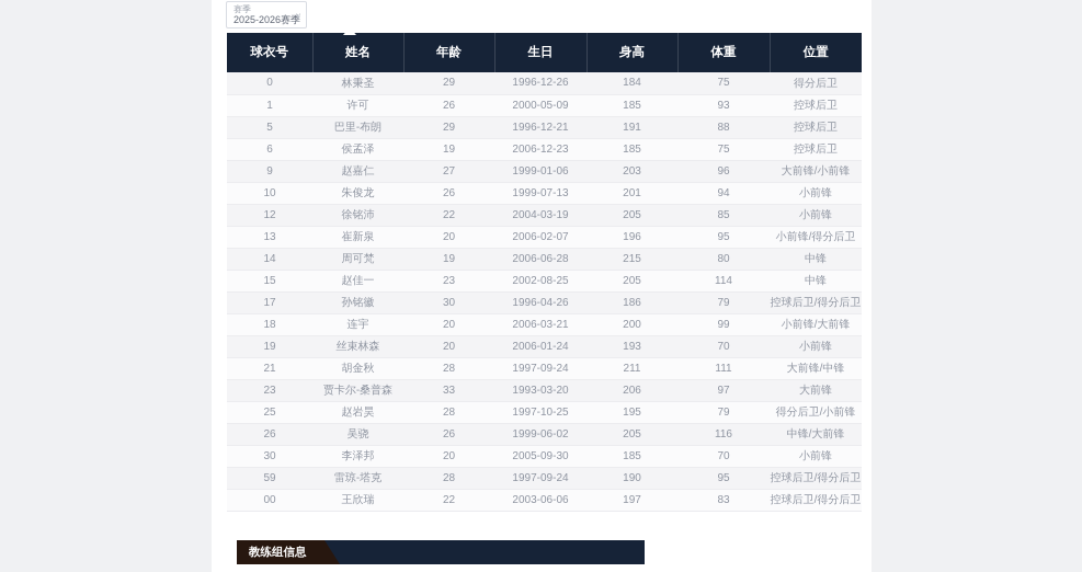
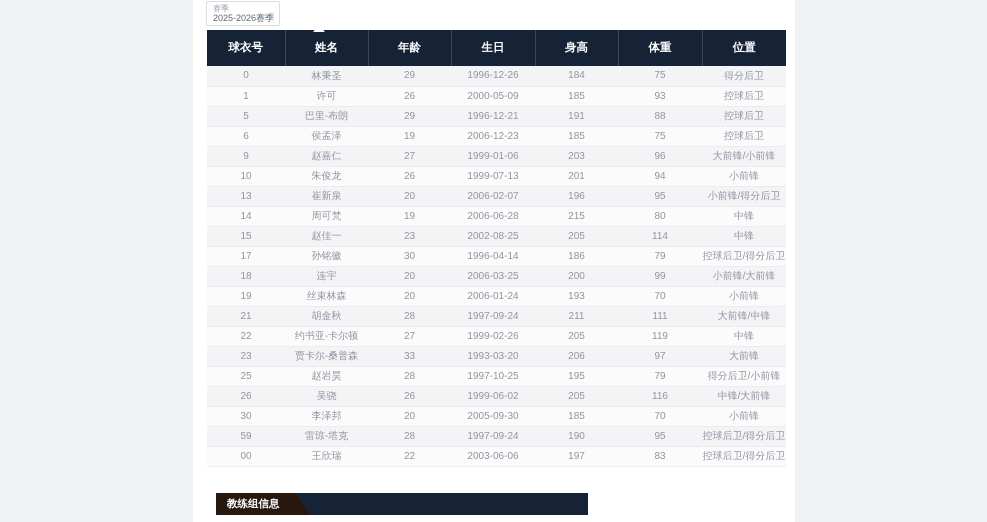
  赛季
  2025-2026赛
  ∨
  球衣号	姓名	年龄	生日	身高	体重	位置
  0	林秉圣	29	1996-12-26	184	75	得分后卫
  1	许可	26	2000-05-09	185	93	控球后卫
  5	巴里-布朗	29	1996-12-21	191	88	控球后卫
  6	侯孟泽	19	2006-12-23	185	75	控球后卫
  9	赵嘉仁	27	1999-01-06	203	96	大前锋/小前锋
  10	朱俊龙	26	1999-07-13	201	94	小前锋
- 12	徐铭沛	22	2004-03-19	205	85	小前锋
  13	崔新泉	20	2006-02-07	196	95	小前锋/得分后卫
  14	周可梵	19	2006-06-28	215	80	中锋
  15	赵佳一	23	2002-08-25	205	114	中锋
- 17	孙铭徽	30	1996-04-26	186	79	控球后卫/得分后卫
+ 17	孙铭徽	30	1996-04-14	186	79	控球后卫/得分后卫
- 18	连宇	20	2006-03-21	200	99	小前锋/大前锋
+ 18	连宇	20	2006-03-25	200	99	小前锋/大前锋
  19	丝束林森	20	2006-01-24	193	70	小前锋
  21	胡金秋	28	1997-09-24	211	111	大前锋/中锋
+ 22	约书亚-卡尔顿	27	1999-02-26	205	119	中锋
  23	贾卡尔-桑普森	33	1993-03-20	206	97	大前锋
  25	赵岩昊	28	1997-10-25	195	79	得分后卫/小前锋
  26	吴骁	26	1999-06-02	205	116	中锋/大前锋
  30	李泽邦	20	2005-09-30	185	70	小前锋
  59	雷琼-塔克	28	1997-09-24	190	95	控球后卫/得分后卫
  00	王欣瑞	22	2003-06-06	197	83	控球后卫/得分后卫
  教练组信息
